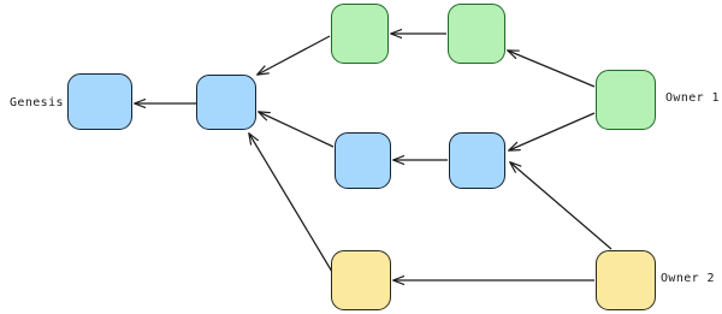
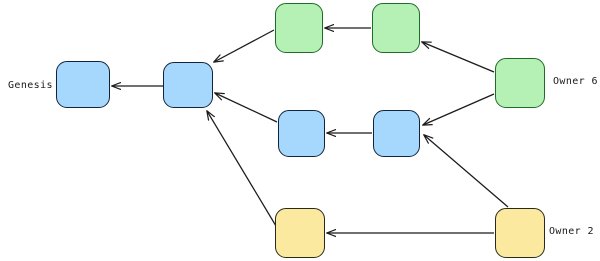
  Genesis
- Owner 1
+ Owner 6
  Owner 2
